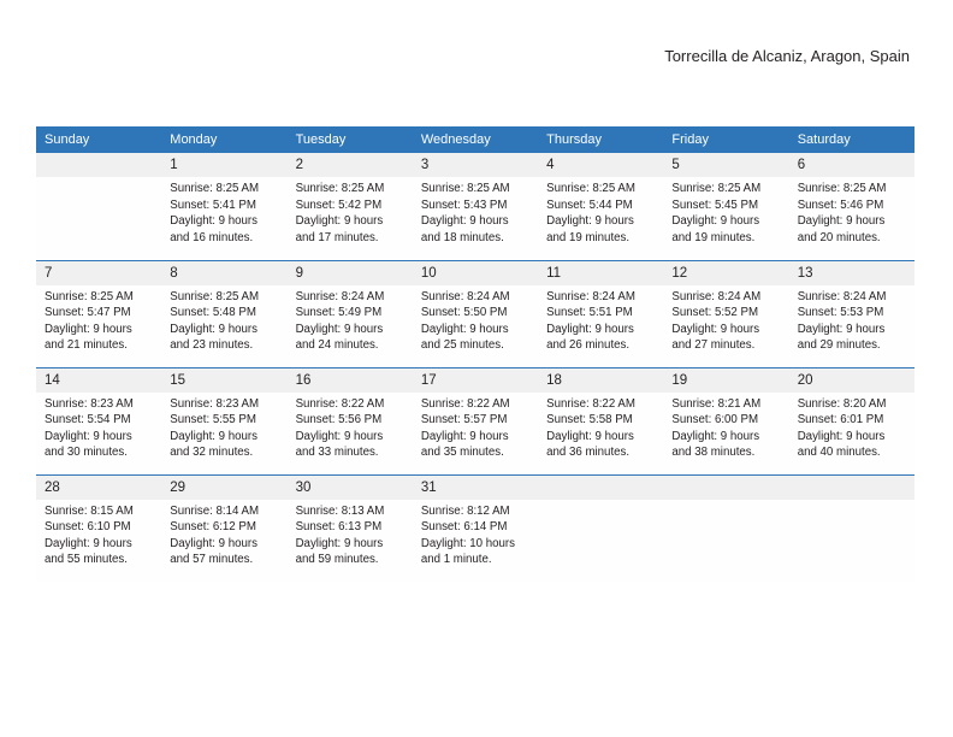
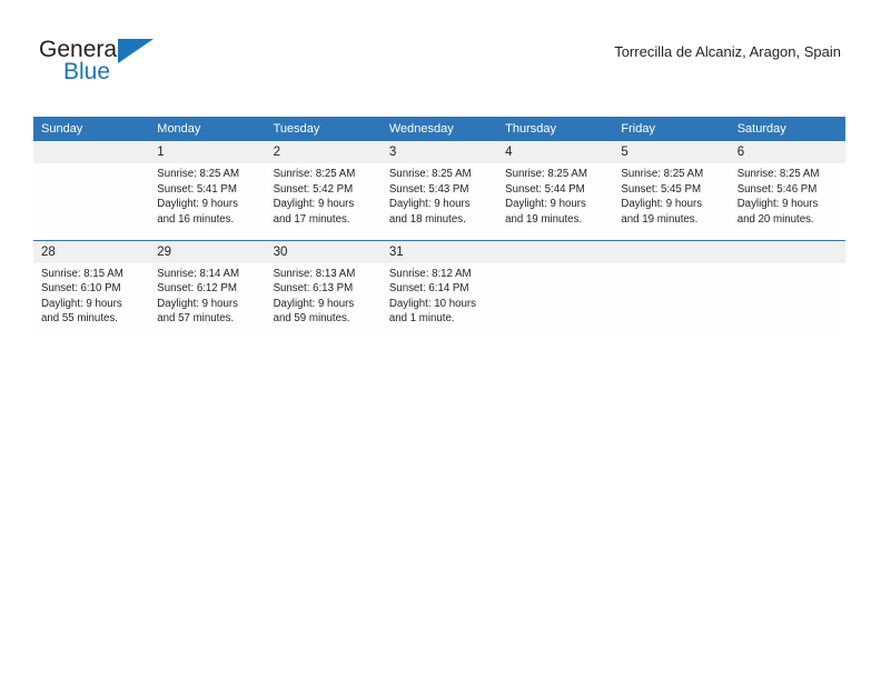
+ General
+ Blue
  Torrecilla de Alcaniz, Aragon, Spain
  Sunday	Monday	Tuesday	Wednesday	Thursday	Friday	Saturday
  	1Sunrise: 8:25 AMSunset: 5:41 PMDaylight: 9 hours and 16 minutes.	2Sunrise: 8:25 AMSunset: 5:42 PMDaylight: 9 hours and 17 minutes.	3Sunrise: 8:25 AMSunset: 5:43 PMDaylight: 9 hours and 18 minutes.	4Sunrise: 8:25 AMSunset: 5:44 PMDaylight: 9 hours and 19 minutes.	5Sunrise: 8:25 AMSunset: 5:45 PMDaylight: 9 hours and 19 minutes.	6Sunrise: 8:25 AMSunset: 5:46 PMDaylight: 9 hours and 20 minutes.
- 7Sunrise: 8:25 AMSunset: 5:47 PMDaylight: 9 hours and 21 minutes.	8Sunrise: 8:25 AMSunset: 5:48 PMDaylight: 9 hours and 23 minutes.	9Sunrise: 8:24 AMSunset: 5:49 PMDaylight: 9 hours and 24 minutes.	10Sunrise: 8:24 AMSunset: 5:50 PMDaylight: 9 hours and 25 minutes.	11Sunrise: 8:24 AMSunset: 5:51 PMDaylight: 9 hours and 26 minutes.	12Sunrise: 8:24 AMSunset: 5:52 PMDaylight: 9 hours and 27 minutes.	13Sunrise: 8:24 AMSunset: 5:53 PMDaylight: 9 hours and 29 minutes.
- 14Sunrise: 8:23 AMSunset: 5:54 PMDaylight: 9 hours and 30 minutes.	15Sunrise: 8:23 AMSunset: 5:55 PMDaylight: 9 hours and 32 minutes.	16Sunrise: 8:22 AMSunset: 5:56 PMDaylight: 9 hours and 33 minutes.	17Sunrise: 8:22 AMSunset: 5:57 PMDaylight: 9 hours and 35 minutes.	18Sunrise: 8:22 AMSunset: 5:58 PMDaylight: 9 hours and 36 minutes.	19Sunrise: 8:21 AMSunset: 6:00 PMDaylight: 9 hours and 38 minutes.	20Sunrise: 8:20 AMSunset: 6:01 PMDaylight: 9 hours and 40 minutes.
  28Sunrise: 8:15 AMSunset: 6:10 PMDaylight: 9 hours and 55 minutes.	29Sunrise: 8:14 AMSunset: 6:12 PMDaylight: 9 hours and 57 minutes.	30Sunrise: 8:13 AMSunset: 6:13 PMDaylight: 9 hours and 59 minutes.	31Sunrise: 8:12 AMSunset: 6:14 PMDaylight: 10 hours and 1 minute.
